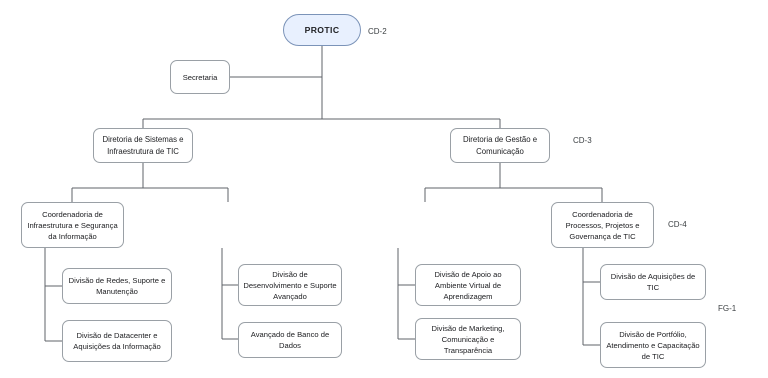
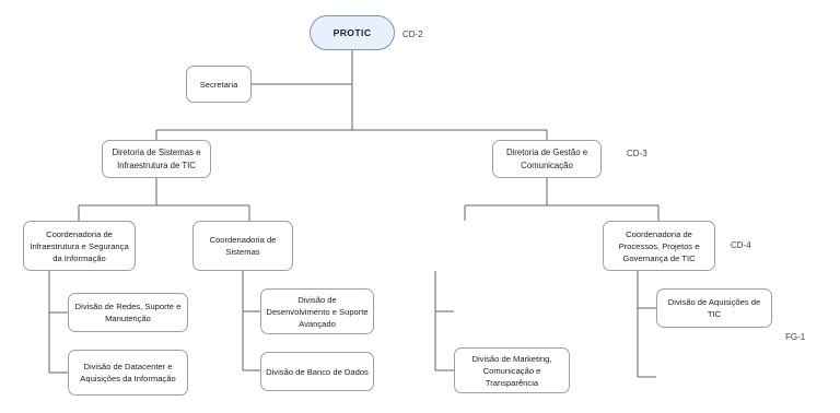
  PROTIC
  Secretaria
  Diretoria de Sistemas e Infraestrutura de TIC
  Diretoria de Gestão e Comunicação
  Coordenadoria de Infraestrutura e Segurança da Informação
+ Coordenadoria de Sistemas
  Coordenadoria de Processos, Projetos e Governança de TIC
  Divisão de Redes, Suporte e Manutenção
  Divisão de Datacenter e Aquisições da Informação
  Divisão de Desenvolvimento e Suporte Avançado
- Avançado de Banco de Dados
+ Divisão de Banco de Dados
- Divisão de Apoio ao Ambiente Virtual de Aprendizagem
  Divisão de Marketing, Comunicação e Transparência
  Divisão de Aquisições de TIC
- Divisão de Portfólio, Atendimento e Capacitação de TIC
  CD-2
  CD-3
  CD-4
  FG-1
